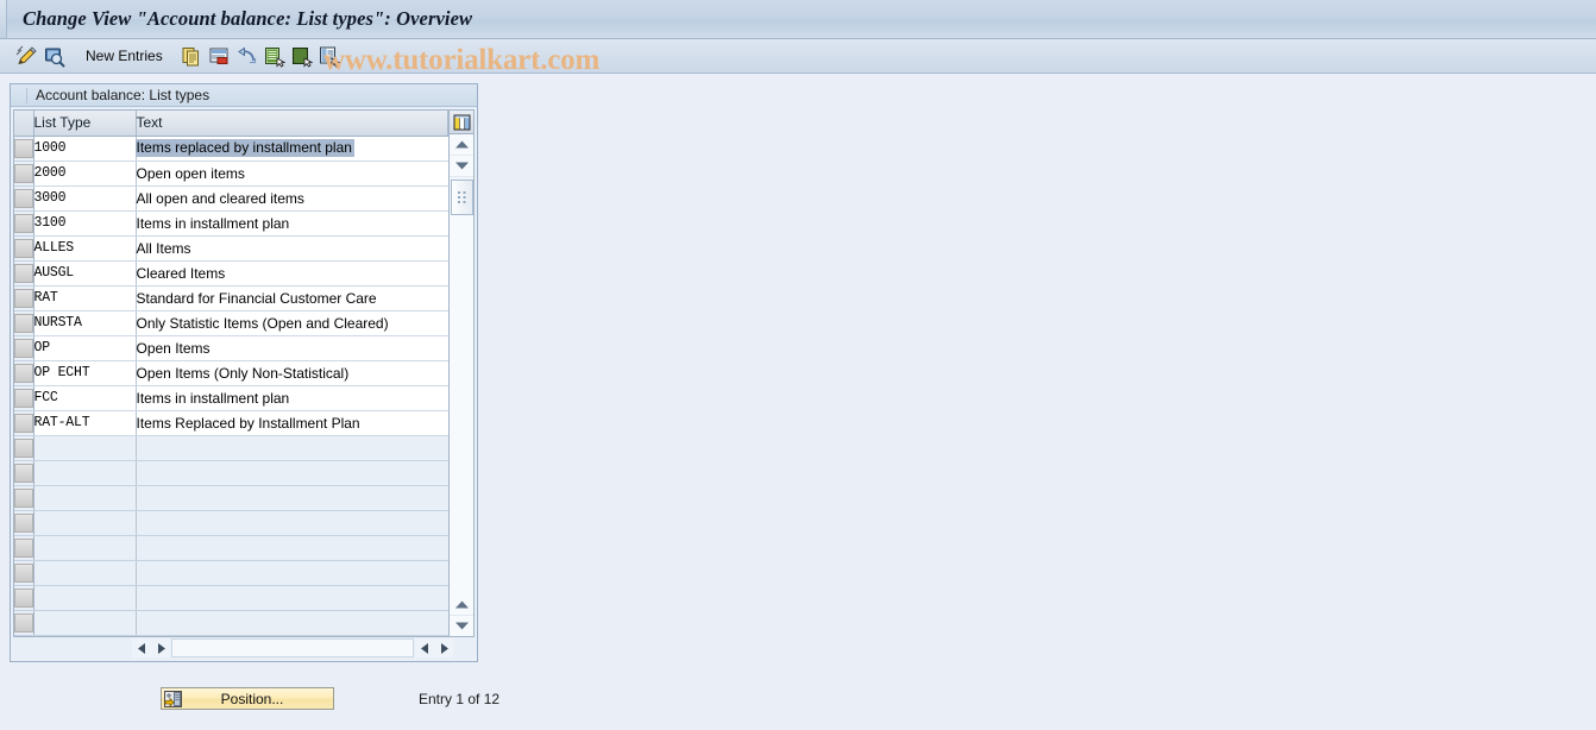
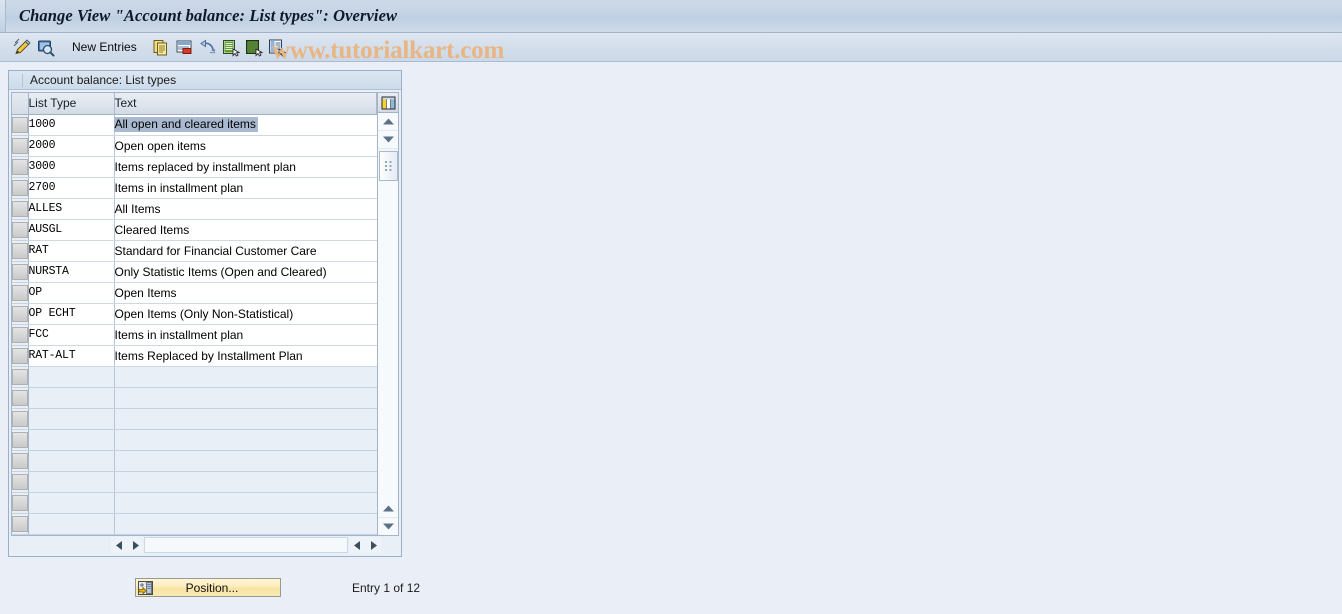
  Change View "Account balance: List types": Overview
  New Entries
  www.tutorialkart.com
  Account balance: List types
  	List Type	Text
- 	1000	Items replaced by installment plan
+ 	1000	All open and cleared items
  	2000	Open open items
- 	3000	All open and cleared items
+ 	3000	Items replaced by installment plan
- 	3100	Items in installment plan
+ 	2700	Items in installment plan
  	ALLES	All Items
  	AUSGL	Cleared Items
  	RAT	Standard for Financial Customer Care
  	NURSTA	Only Statistic Items (Open and Cleared)
  	OP	Open Items
  	OP ECHT	Open Items (Only Non-Statistical)
  	FCC	Items in installment plan
  	RAT-ALT	Items Replaced by Installment Plan
  Position...
  Entry 1 of 12
